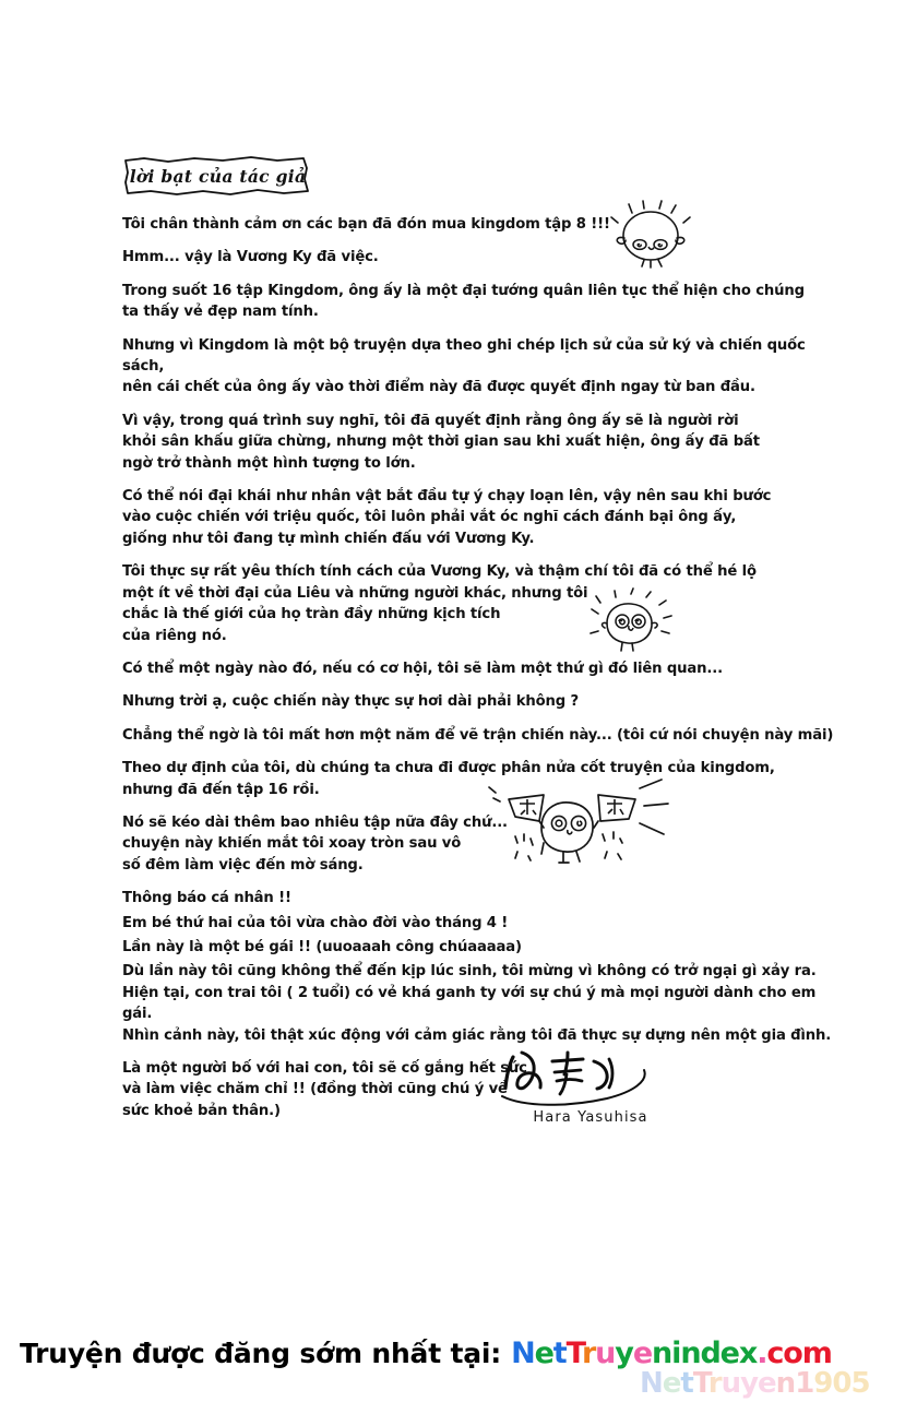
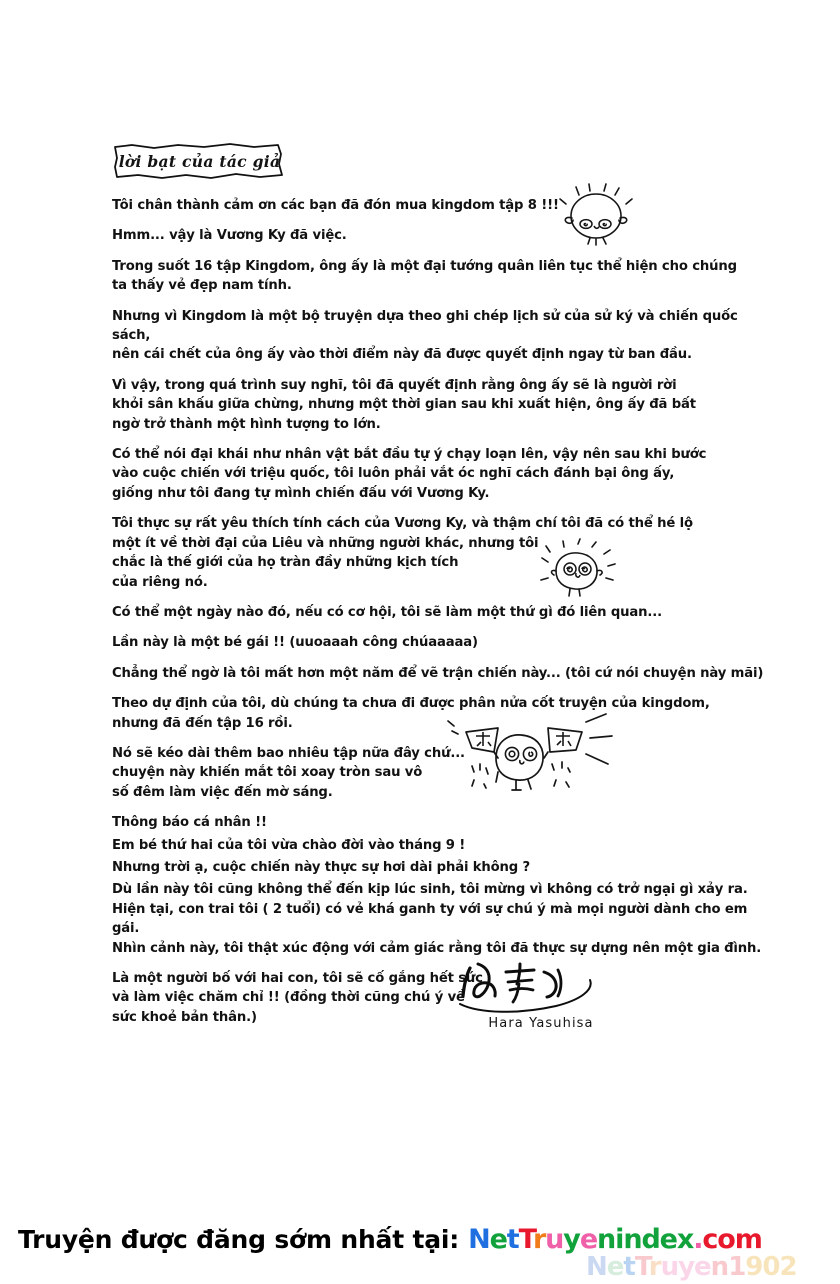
  lời bạt của tác giả
  Tôi chân thành cảm ơn các bạn đã đón mua kingdom tập 8 !!!
  Hmm... vậy là Vương Ky đã việc.
  Trong suốt 16 tập Kingdom, ông ấy là một đại tướng quân liên tục thể hiện cho chúng
  ta thấy vẻ đẹp nam tính.
  Nhưng vì Kingdom là một bộ truyện dựa theo ghi chép lịch sử của sử ký và chiến quốc sách,
  nên cái chết của ông ấy vào thời điểm này đã được quyết định ngay từ ban đầu.
  Vì vậy, trong quá trình suy nghĩ, tôi đã quyết định rằng ông ấy sẽ là người rời
  khỏi sân khấu giữa chừng, nhưng một thời gian sau khi xuất hiện, ông ấy đã bất
  ngờ trở thành một hình tượng to lớn.
  Có thể nói đại khái như nhân vật bắt đầu tự ý chạy loạn lên, vậy nên sau khi bước
  vào cuộc chiến với triệu quốc, tôi luôn phải vắt óc nghĩ cách đánh bại ông ấy,
  giống như tôi đang tự mình chiến đấu với Vương Ky.
  Tôi thực sự rất yêu thích tính cách của Vương Ky, và thậm chí tôi đã có thể hé lộ
  một ít về thời đại của Liêu và những người khác, nhưng tôi
  chắc là thế giới của họ tràn đầy những kịch tích
  của riêng nó.
  Có thể một ngày nào đó, nếu có cơ hội, tôi sẽ làm một thứ gì đó liên quan...
- Nhưng trời ạ, cuộc chiến này thực sự hơi dài phải không ?
+ Lần này là một bé gái !! (uuoaaah công chúaaaaa)
  Chẳng thể ngờ là tôi mất hơn một năm để vẽ trận chiến này... (tôi cứ nói chuyện này mãi)
  Theo dự định của tôi, dù chúng ta chưa đi được phân nửa cốt truyện của kingdom,
  nhưng đã đến tập 16 rồi.
  Nó sẽ kéo dài thêm bao nhiêu tập nữa đây chứ...
  chuyện này khiến mắt tôi xoay tròn sau vô
  số đêm làm việc đến mờ sáng.
  Thông báo cá nhân !!
- Em bé thứ hai của tôi vừa chào đời vào tháng 4 !
+ Em bé thứ hai của tôi vừa chào đời vào tháng 9 !
- Lần này là một bé gái !! (uuoaaah công chúaaaaa)
+ Nhưng trời ạ, cuộc chiến này thực sự hơi dài phải không ?
  Dù lần này tôi cũng không thể đến kịp lúc sinh, tôi mừng vì không có trở ngại gì xảy ra.
  Hiện tại, con trai tôi ( 2 tuổi) có vẻ khá ganh ty với sự chú ý mà mọi người dành cho em gái.
  Nhìn cảnh này, tôi thật xúc động với cảm giác rằng tôi đã thực sự dựng nên một gia đình.
  Là một người bố với hai con, tôi sẽ cố gắng hết sức
  và làm việc chăm chỉ !! (đồng thời cũng chú ý về
  sức khoẻ bản thân.)
  Hara Yasuhisa
  Truyện được đăng sớm nhất tại:
  NetTruyenindex.com
- NetTruyen1905
+ NetTruyen1902
